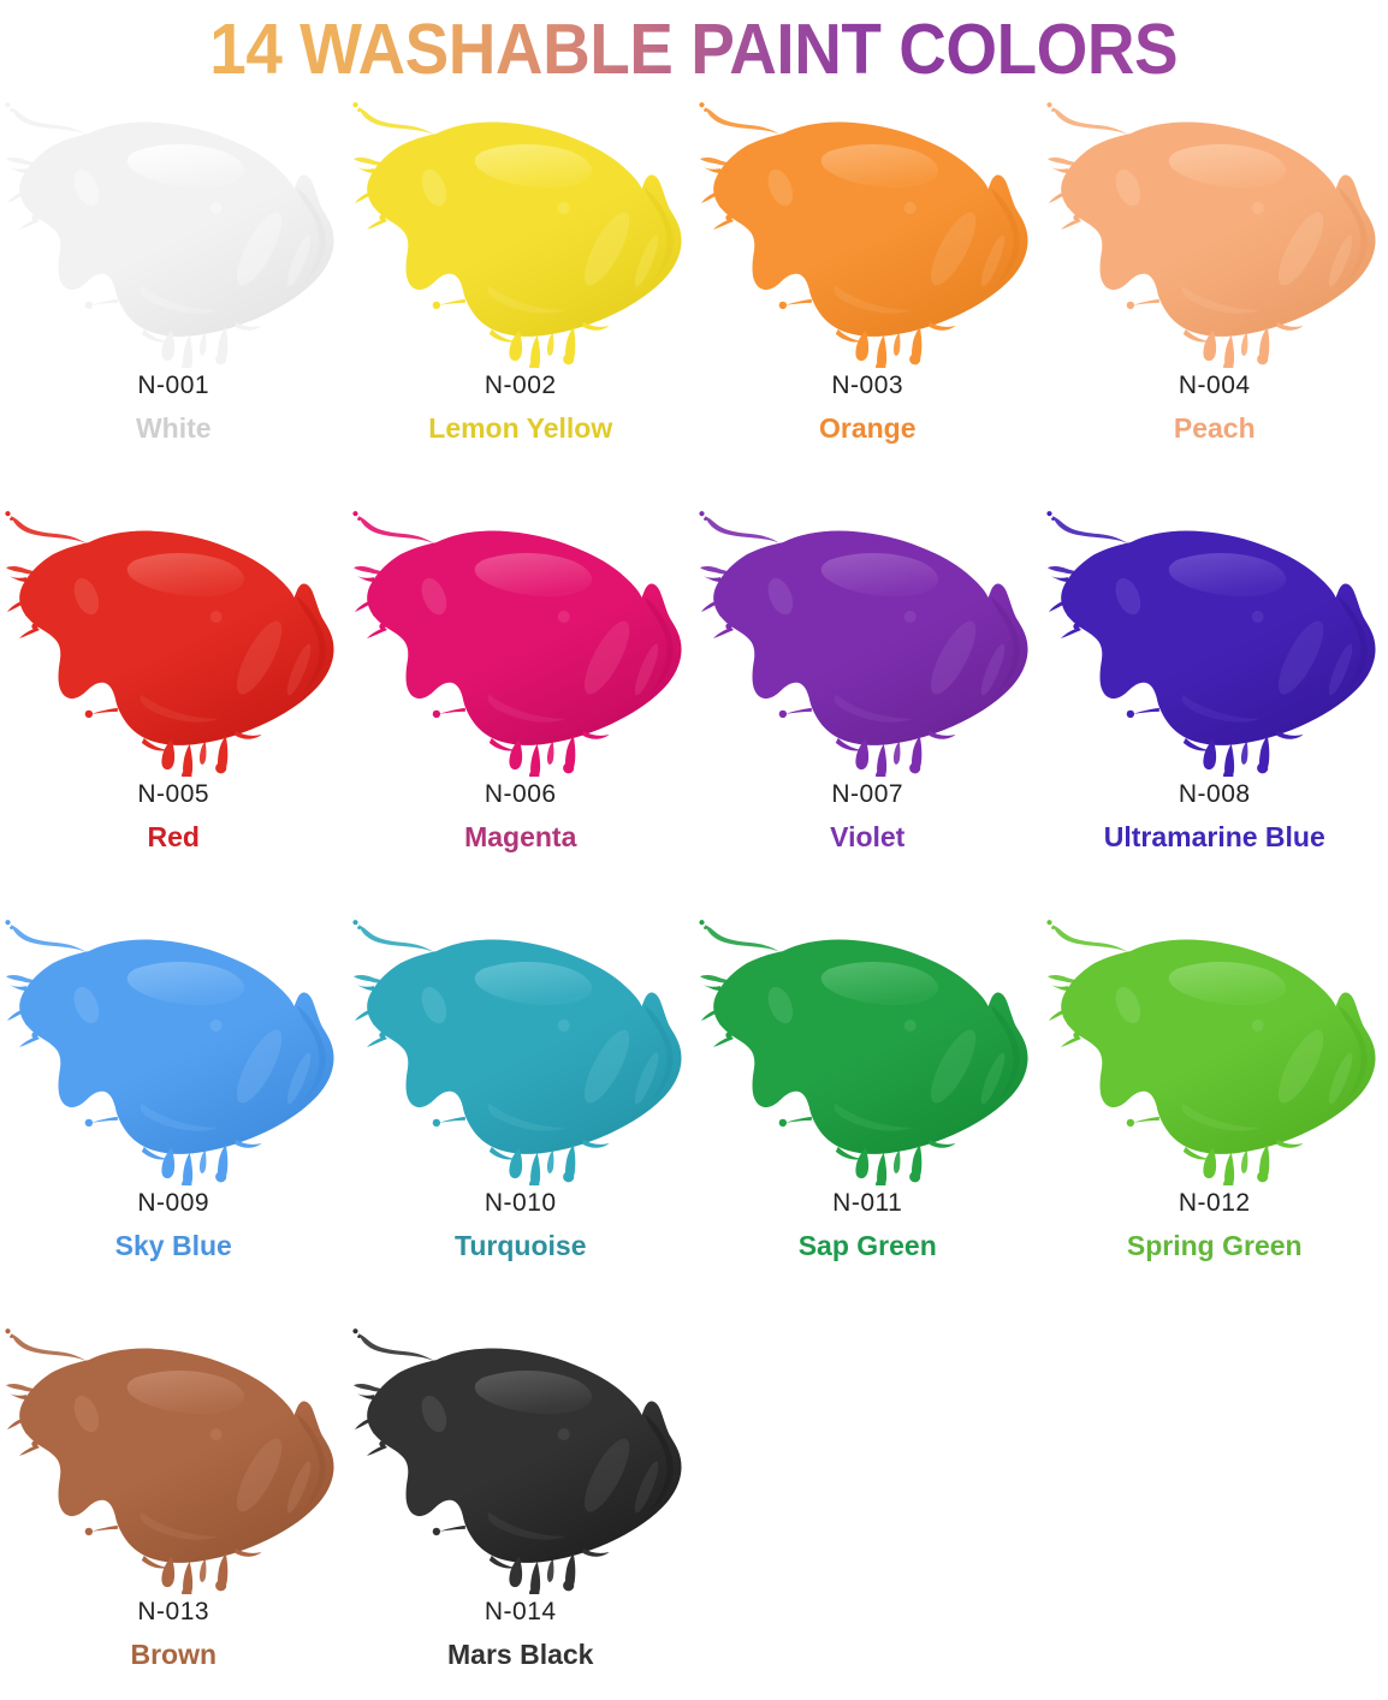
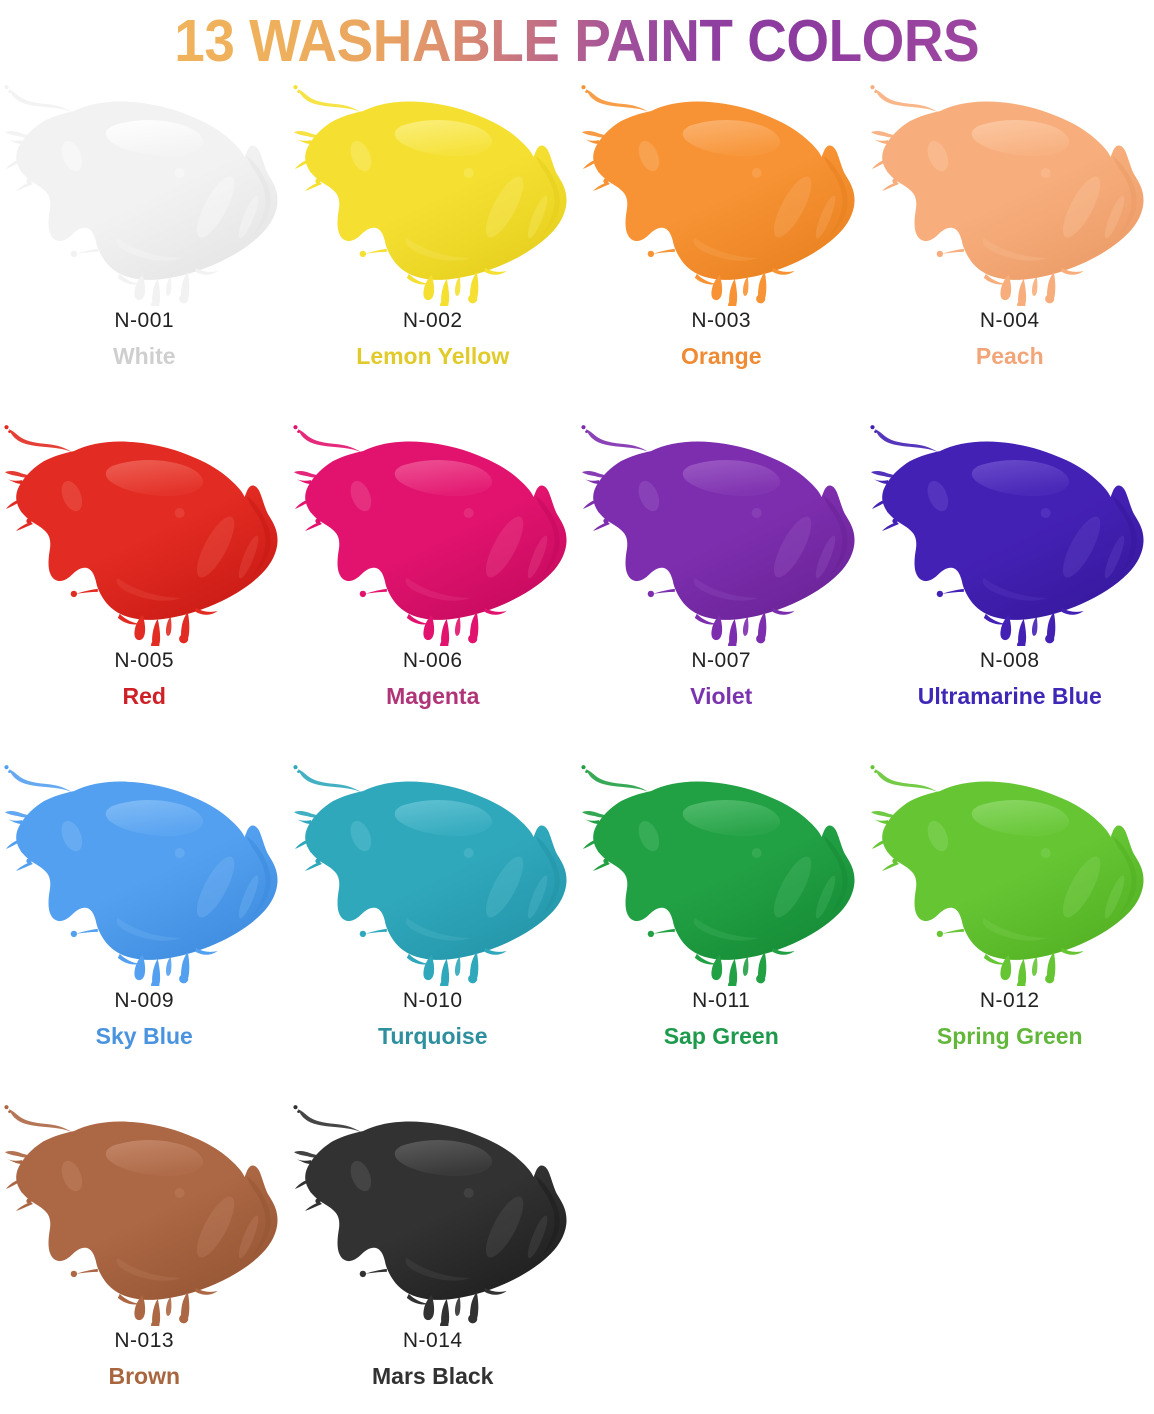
- 14 WASHABLE PAINT COLORS
+ 13 WASHABLE PAINT COLORS
  N-001
  White
  N-002
  Lemon Yellow
  N-003
  Orange
  N-004
  Peach
  N-005
  Red
  N-006
  Magenta
  N-007
  Violet
  N-008
  Ultramarine Blue
  N-009
  Sky Blue
  N-010
  Turquoise
  N-011
  Sap Green
  N-012
  Spring Green
  N-013
  Brown
  N-014
  Mars Black
